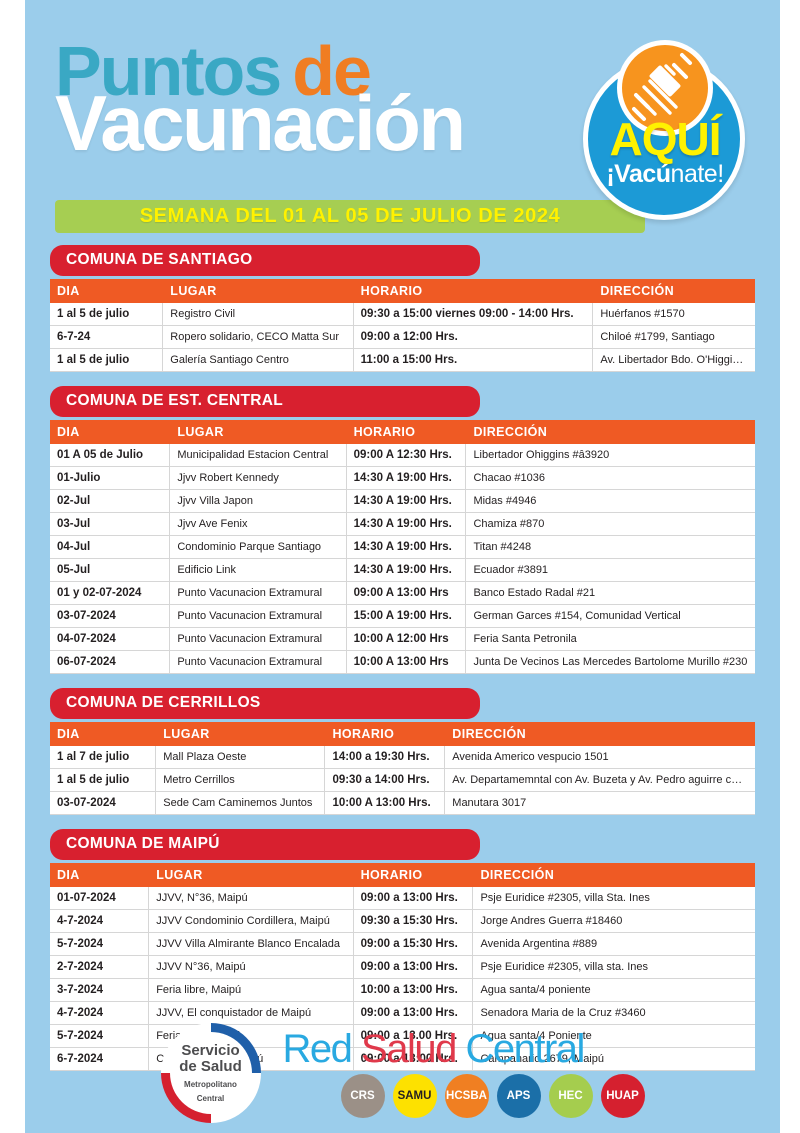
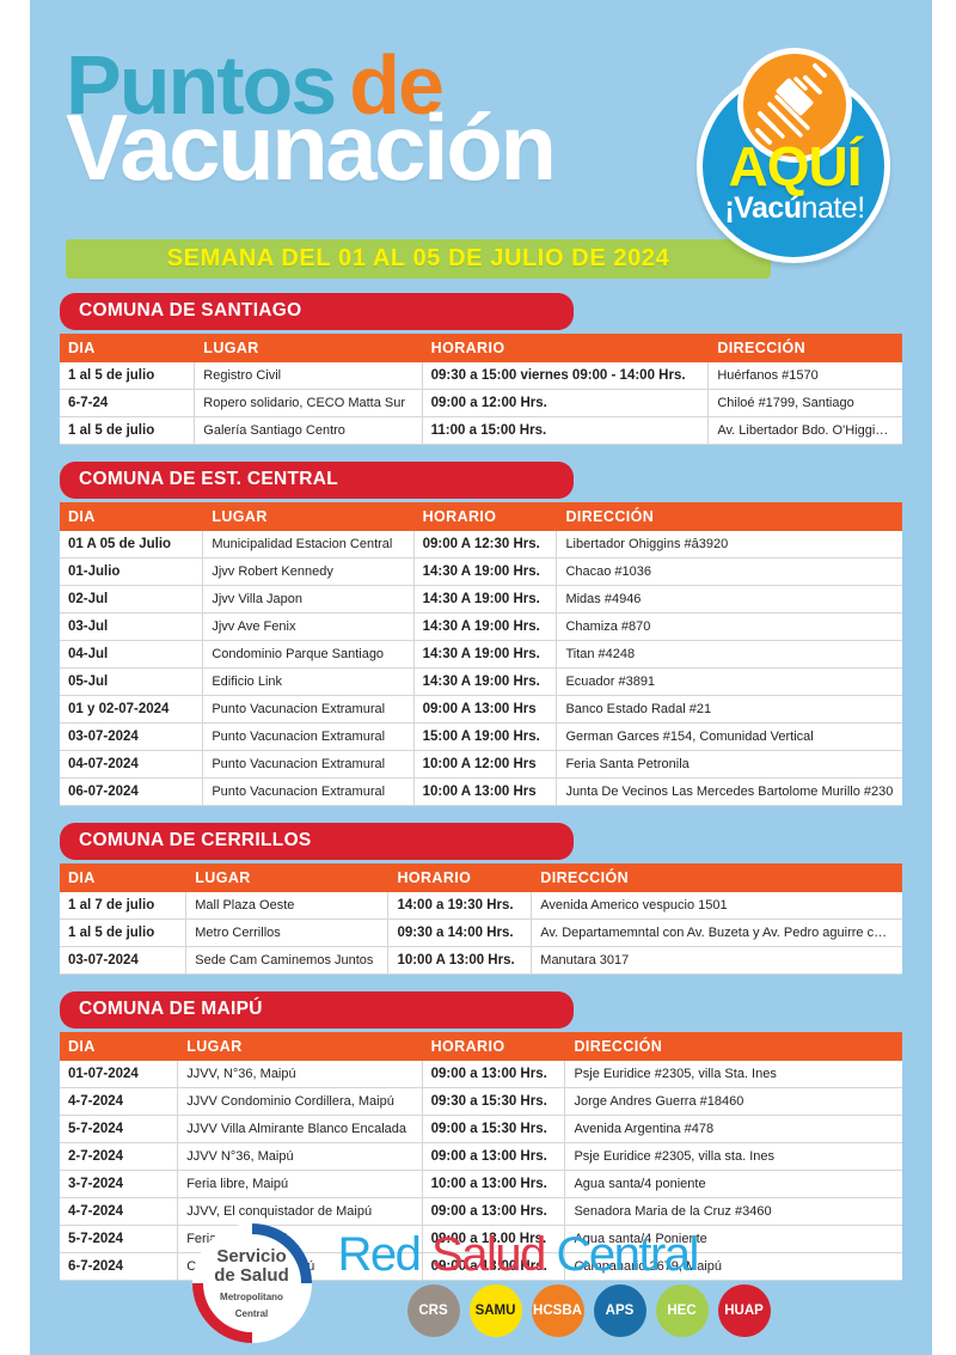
  Puntos de
  Vacunación
  SEMANA DEL 01 AL 05 DE JULIO DE 2024
  AQUÍ
  ¡Vacúnate!
  COMUNA DE SANTIAGO
  DIA	LUGAR	HORARIO	DIRECCIÓN
  1 al 5 de julio	Registro Civil	09:30 a 15:00 viernes 09:00 - 14:00 Hrs.	Huérfanos #1570
  6-7-24	Ropero solidario, CECO Matta Sur	09:00 a 12:00 Hrs.	Chiloé #1799, Santiago
  1 al 5 de julio	Galería Santiago Centro	11:00 a 15:00 Hrs.	Av. Libertador Bdo. O'Higgins #
  COMUNA DE EST. CENTRAL
  DIA	LUGAR	HORARIO	DIRECCIÓN
  01 A 05 de Julio	Municipalidad Estacion Central	09:00 A 12:30 Hrs.	Libertador Ohiggins #ȃ3920
  01-Julio	Jjvv Robert Kennedy	14:30 A 19:00 Hrs.	Chacao #1036
  02-Jul	Jjvv Villa Japon	14:30 A 19:00 Hrs.	Midas #4946
  03-Jul	Jjvv Ave Fenix	14:30 A 19:00 Hrs.	Chamiza #870
  04-Jul	Condominio Parque Santiago	14:30 A 19:00 Hrs.	Titan #4248
  05-Jul	Edificio Link	14:30 A 19:00 Hrs.	Ecuador #3891
  01 y 02-07-2024	Punto Vacunacion Extramural	09:00 A 13:00 Hrs	Banco Estado Radal #21
  03-07-2024	Punto Vacunacion Extramural	15:00 A 19:00 Hrs.	German Garces #154, Comunidad Vertical
  04-07-2024	Punto Vacunacion Extramural	10:00 A 12:00 Hrs	Feria Santa Petronila
  06-07-2024	Punto Vacunacion Extramural	10:00 A 13:00 Hrs	Junta De Vecinos Las Mercedes Bartolome Murillo #230
  COMUNA DE CERRILLOS
  DIA	LUGAR	HORARIO	DIRECCIÓN
  1 al 7 de julio	Mall Plaza Oeste	14:00 a 19:30 Hrs.	Avenida Americo vespucio 1501
  1 al 5 de julio	Metro Cerrillos	09:30 a 14:00 Hrs.	Av. Departamemntal con Av. Buzeta y Av. Pedro aguirre cerda
  03-07-2024	Sede Cam Caminemos Juntos	10:00 A 13:00 Hrs.	Manutara 3017
  COMUNA DE MAIPÚ
  DIA	LUGAR	HORARIO	DIRECCIÓN
  01-07-2024	JJVV, N°36, Maipú	09:00 a 13:00 Hrs.	Psje Euridice #2305, villa Sta. Ines
  4-7-2024	JJVV Condominio Cordillera, Maipú	09:30 a 15:30 Hrs.	Jorge Andres Guerra #18460
- 5-7-2024	JJVV Villa Almirante Blanco Encalada	09:00 a 15:30 Hrs.	Avenida Argentina #889
+ 5-7-2024	JJVV Villa Almirante Blanco Encalada	09:00 a 15:30 Hrs.	Avenida Argentina #478
  2-7-2024	JJVV N°36, Maipú	09:00 a 13:00 Hrs.	Psje Euridice #2305, villa sta. Ines
  3-7-2024	Feria libre, Maipú	10:00 a 13:00 Hrs.	Agua santa/4 poniente
  4-7-2024	JJVV, El conquistador de Maipú	09:00 a 13:00 Hrs.	Senadora Maria de la Cruz #3460
  5-7-2024	Feri	09:00 a 13.00 Hrs.	Agua santa/4 Poniente
  6-7-2024	Cú	09:00 a 13:00 Hrs.	Campanario 2679, Maipú
  Servicio
  de Salud
  Metropolitano
  Central
  Red Salud Central
  CRS
  SAMU
  HCSBA
  APS
  HEC
  HUAP
